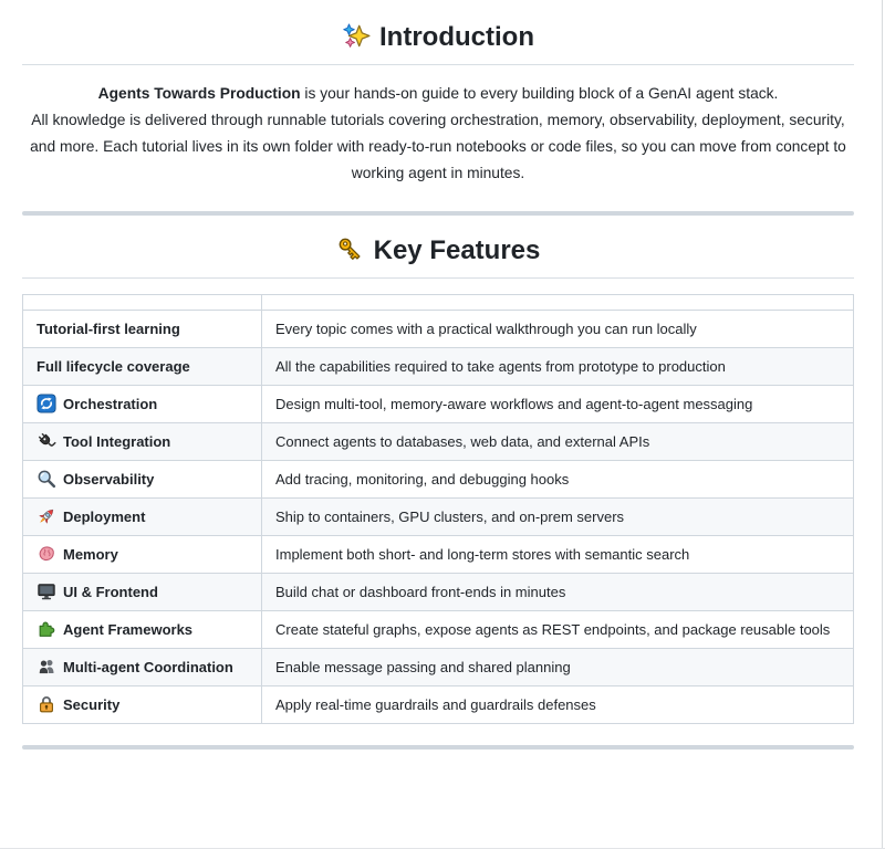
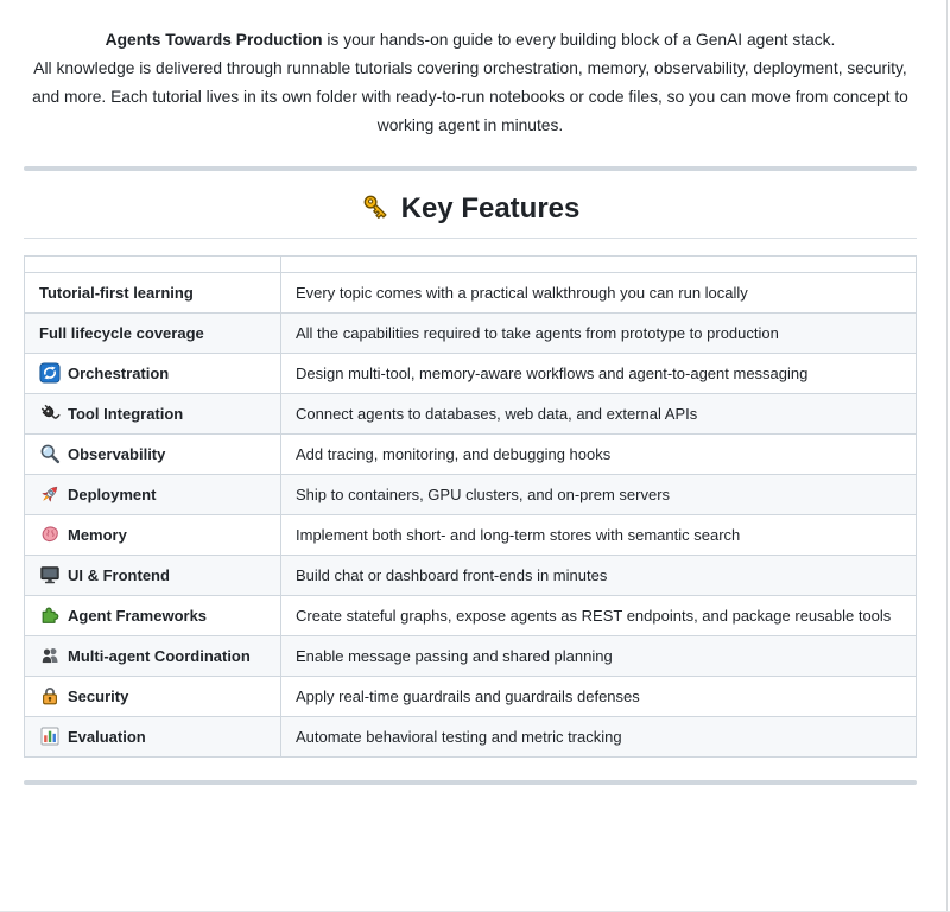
- Introduction
  Agents Towards Production is your hands-on guide to every building block of a GenAI agent stack.
  All knowledge is delivered through runnable tutorials covering orchestration, memory, observability, deployment, security, and more. Each tutorial lives in its own folder with ready-to-run notebooks or code files, so you can move from concept to working agent in minutes.
  Key Features
  Tutorial-first learning	Every topic comes with a practical walkthrough you can run locally
  Full lifecycle coverage	All the capabilities required to take agents from prototype to production
  Orchestration	Design multi-tool, memory-aware workflows and agent-to-agent messaging
  Tool Integration	Connect agents to databases, web data, and external APIs
  Observability	Add tracing, monitoring, and debugging hooks
  Deployment	Ship to containers, GPU clusters, and on-prem servers
  Memory	Implement both short- and long-term stores with semantic search
  UI & Frontend	Build chat or dashboard front-ends in minutes
  Agent Frameworks	Create stateful graphs, expose agents as REST endpoints, and package reusable tools
  Multi-agent Coordination	Enable message passing and shared planning
  Security	Apply real-time guardrails and guardrails defenses
+ Evaluation	Automate behavioral testing and metric tracking
